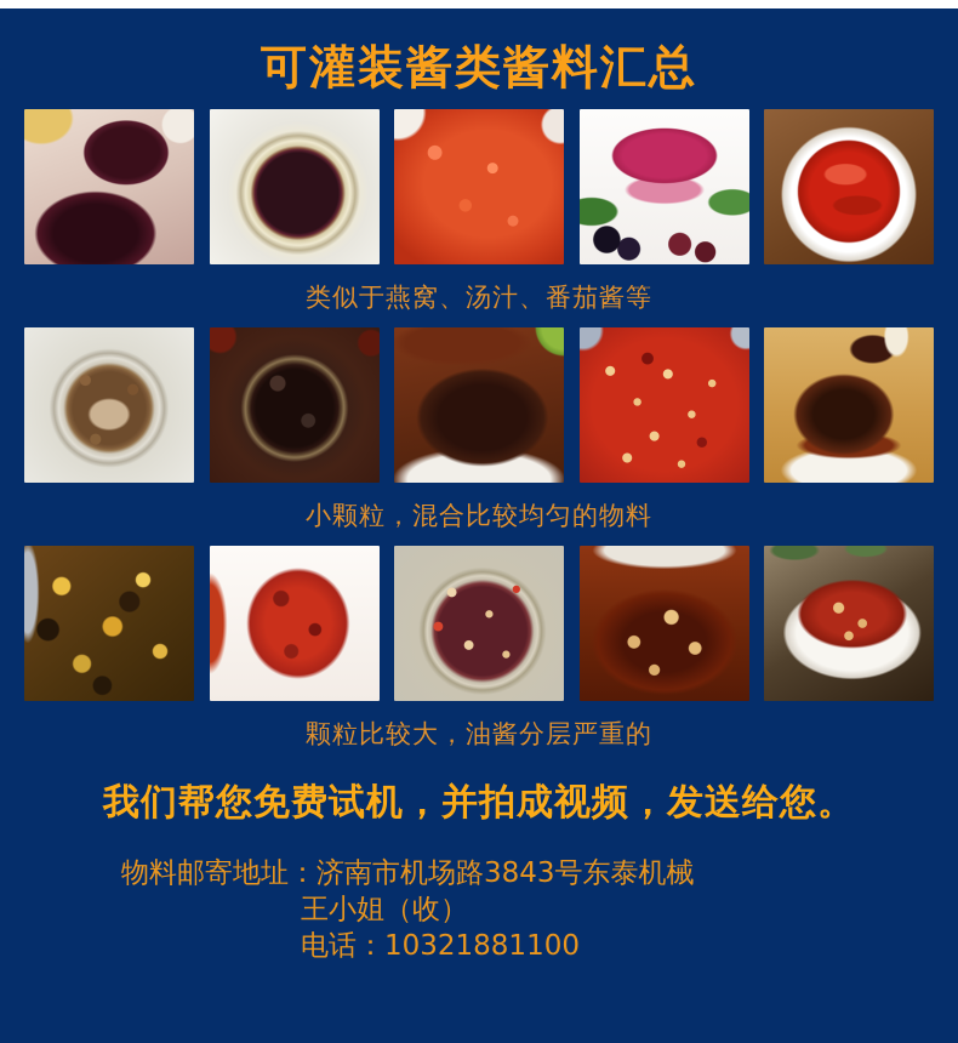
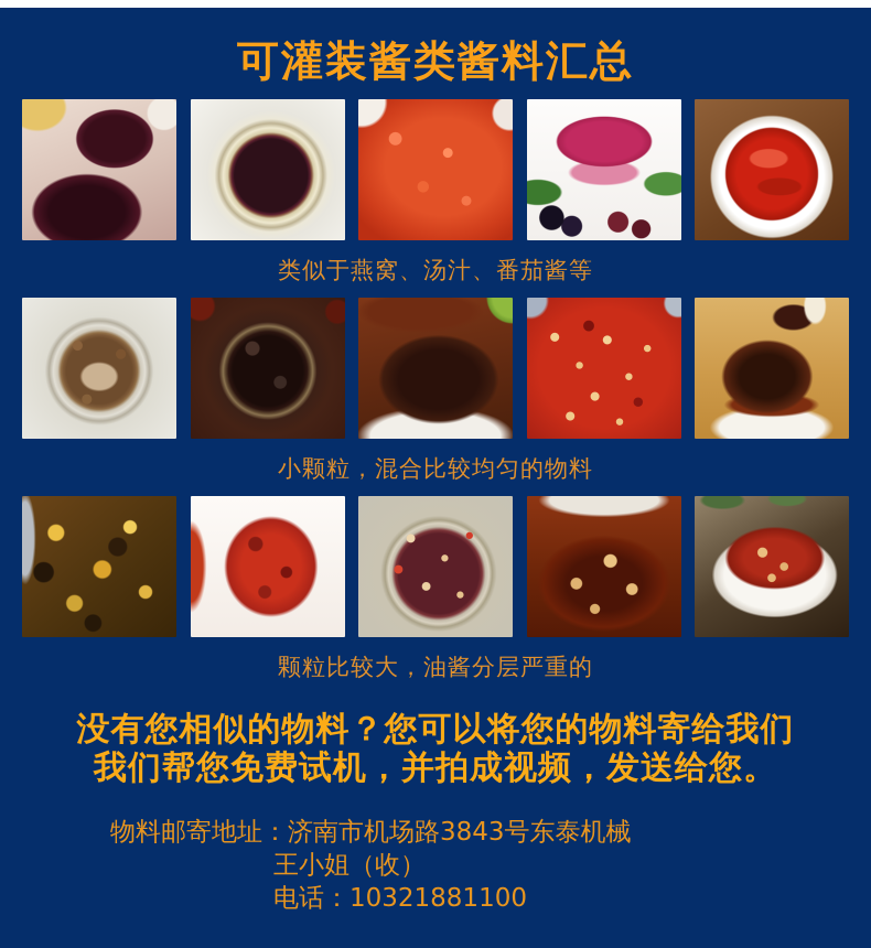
  可灌装酱类酱料汇总
  类似于燕窝、汤汁、番茄酱等
  小颗粒，混合比较均匀的物料
  颗粒比较大，油酱分层严重的
+ 没有您相似的物料？您可以将您的物料寄给我们
  我们帮您免费试机，并拍成视频，发送给您。
  物料邮寄地址：济南市机场路3843号东泰机械
  王小姐（收）
  电话：10321881100
